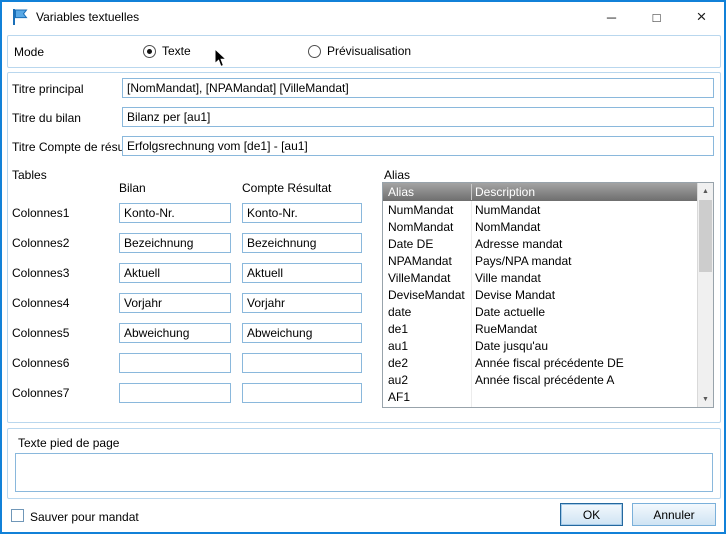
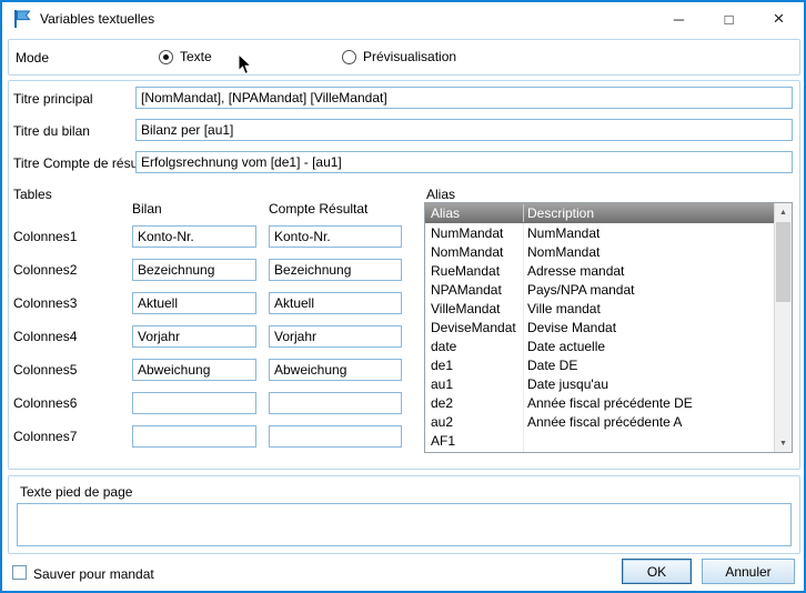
  Variables textuelles
  ─
  □
  ×
  Mode
  Texte
  Prévisualisation
  Titre principal
  [NomMandat], [NPAMandat] [VilleMandat]
  Titre du bilan
  Bilanz per [au1]
  Titre Compte de résu
  Erfolgsrechnung vom [de1] - [au1]
  Tables
  Bilan
  Compte Résultat
  Colonnes1
  Konto-Nr.
  Konto-Nr.
  Colonnes2
  Bezeichnung
  Bezeichnung
  Colonnes3
  Aktuell
  Aktuell
  Colonnes4
  Vorjahr
  Vorjahr
  Colonnes5
  Abweichung
  Abweichung
  Colonnes6
  Colonnes7
  Alias
  Alias
  Description
  NumMandat
  NumMandat
  NomMandat
  NomMandat
- Date DE
+ RueMandat
  Adresse mandat
  NPAMandat
  Pays/NPA mandat
  VilleMandat
  Ville mandat
  DeviseMandat
  Devise Mandat
  date
  Date actuelle
  de1
- RueMandat
+ Date DE
  au1
  Date jusqu'au
  de2
  Année fiscal précédente DE
  au2
  Année fiscal précédente A
  AF1
  Texte pied de page
  Sauver pour mandat
  OK
  Annuler
